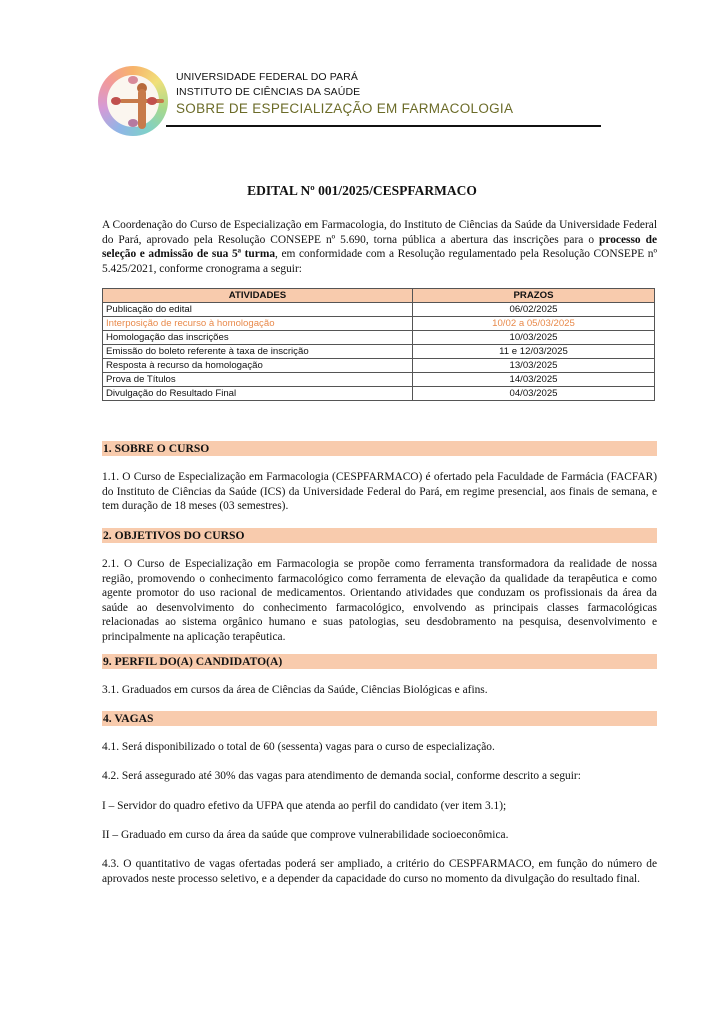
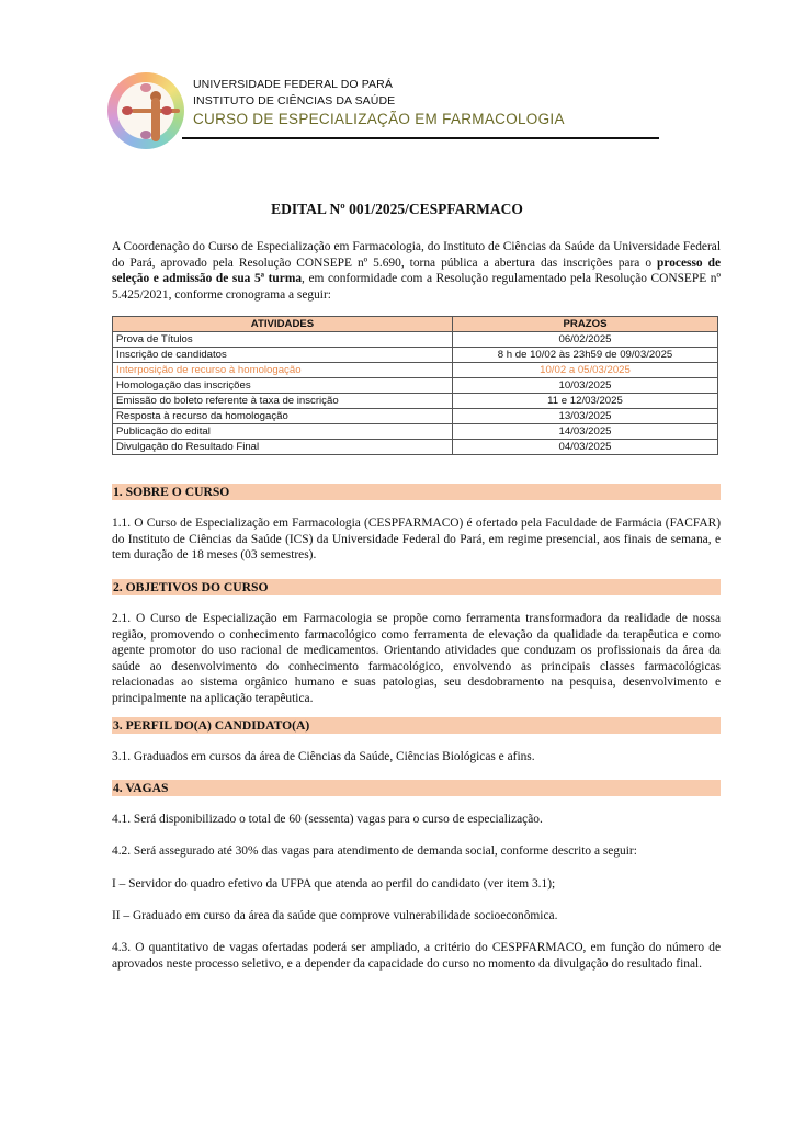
  UNIVERSIDADE FEDERAL DO PARÁ
  INSTITUTO DE CIÊNCIAS DA SAÚDE
- SOBRE DE ESPECIALIZAÇÃO EM FARMACOLOGIA
+ CURSO DE ESPECIALIZAÇÃO EM FARMACOLOGIA
  EDITAL Nº 001/2025/CESPFARMACO
  A Coordenação do Curso de Especialização em Farmacologia, do Instituto de Ciências da Saúde da Universidade Federal do Pará, aprovado pela Resolução CONSEPE nº 5.690, torna pública a abertura das inscrições para o processo de seleção e admissão de sua 5ª turma, em conformidade com a Resolução regulamentado pela Resolução CONSEPE nº 5.425/2021, conforme cronograma a seguir:
  ATIVIDADES	PRAZOS
- Publicação do edital	06/02/2025
+ Prova de Títulos	06/02/2025
+ Inscrição de candidatos	8 h de 10/02 às 23h59 de 09/03/2025
  Interposição de recurso à homologação	10/02 a 05/03/2025
  Homologação das inscrições	10/03/2025
  Emissão do boleto referente à taxa de inscrição	11 e 12/03/2025
  Resposta à recurso da homologação	13/03/2025
- Prova de Títulos	14/03/2025
+ Publicação do edital	14/03/2025
  Divulgação do Resultado Final	04/03/2025
  1. SOBRE O CURSO
  1.1. O Curso de Especialização em Farmacologia (CESPFARMACO) é ofertado pela Faculdade de Farmácia (FACFAR) do Instituto de Ciências da Saúde (ICS) da Universidade Federal do Pará, em regime presencial, aos finais de semana, e tem duração de 18 meses (03 semestres).
  2. OBJETIVOS DO CURSO
  2.1. O Curso de Especialização em Farmacologia se propõe como ferramenta transformadora da realidade de nossa região, promovendo o conhecimento farmacológico como ferramenta de elevação da qualidade da terapêutica e como agente promotor do uso racional de medicamentos. Orientando atividades que conduzam os profissionais da área da saúde ao desenvolvimento do conhecimento farmacológico, envolvendo as principais classes farmacológicas relacionadas ao sistema orgânico humano e suas patologias, seu desdobramento na pesquisa, desenvolvimento e principalmente na aplicação terapêutica.
- 9. PERFIL DO(A) CANDIDATO(A)
+ 3. PERFIL DO(A) CANDIDATO(A)
  3.1. Graduados em cursos da área de Ciências da Saúde, Ciências Biológicas e afins.
  4. VAGAS
  4.1. Será disponibilizado o total de 60 (sessenta) vagas para o curso de especialização.
  4.2. Será assegurado até 30% das vagas para atendimento de demanda social, conforme descrito a seguir:
  I – Servidor do quadro efetivo da UFPA que atenda ao perfil do candidato (ver item 3.1);
  II – Graduado em curso da área da saúde que comprove vulnerabilidade socioeconômica.
  4.3. O quantitativo de vagas ofertadas poderá ser ampliado, a critério do CESPFARMACO, em função do número de aprovados neste processo seletivo, e a depender da capacidade do curso no momento da divulgação do resultado final.
